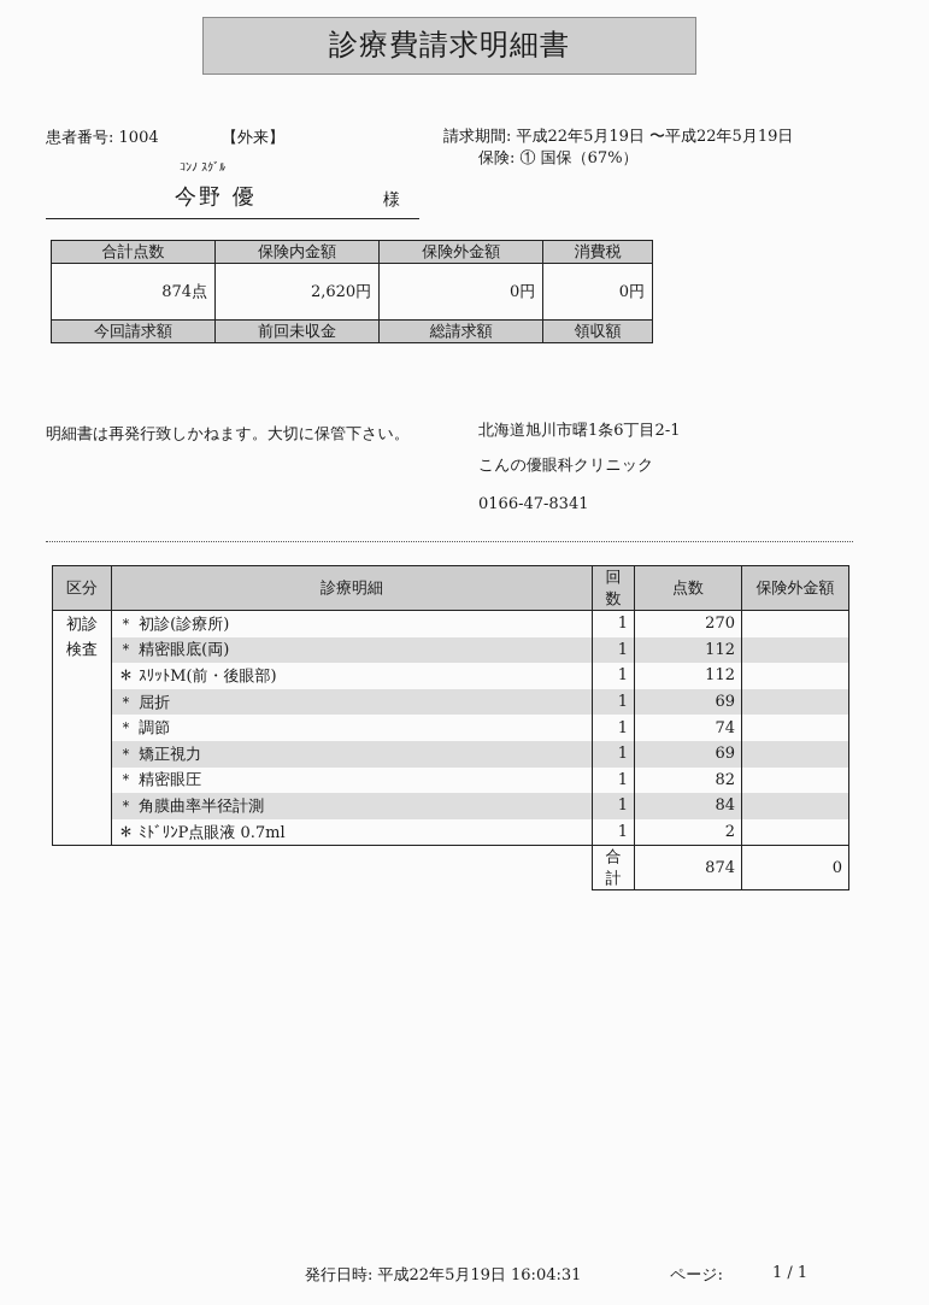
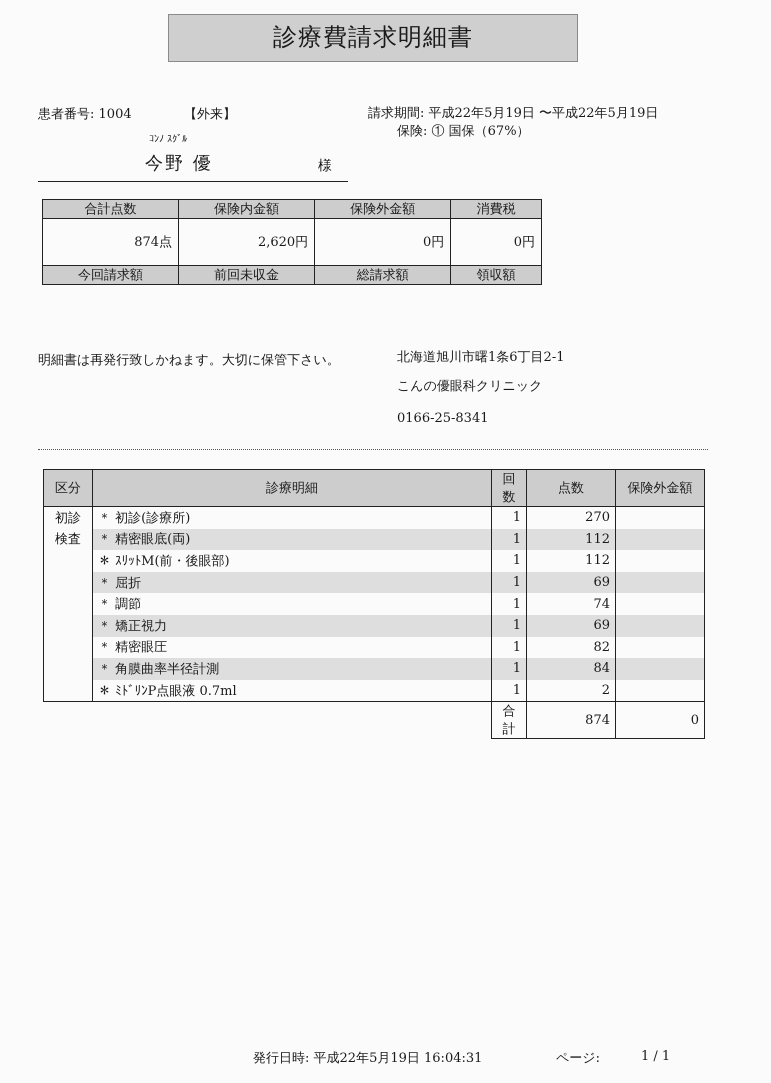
  診療費請求明細書
  患者番号: 1004
  【外来】
  請求期間: 平成22年5月19日 〜平成22年5月19日
  保険: ① 国保（67%）
  ｺﾝﾉ ｽｸﾞﾙ
  今野 優
  様
  合計点数	保険内金額	保険外金額	消費税
  874点	2,620円	0円	0円
  今回請求額	前回未収金	総請求額	領収額
  明細書は再発行致しかねます。大切に保管下さい。
  北海道旭川市曙1条6丁目2-1
  こんの優眼科クリニック
- 0166-47-8341
+ 0166-25-8341
  区分	診療明細	回数	点数	保険外金額
  初診	＊ 初診(診療所)	1	270
  検査	＊ 精密眼底(両)	1	112
  	＊ ｽﾘｯﾄM(前・後眼部)	1	112
  	＊ 屈折	1	69
  	＊ 調節	1	74
  	＊ 矯正視力	1	69
  	＊ 精密眼圧	1	82
  	＊ 角膜曲率半径計測	1	84
  	＊ ﾐﾄﾞﾘﾝP点眼液 0.7ml	1	2
  		合計	874	0
  発行日時: 平成22年5月19日 16:04:31
  ページ:
  1 / 1
